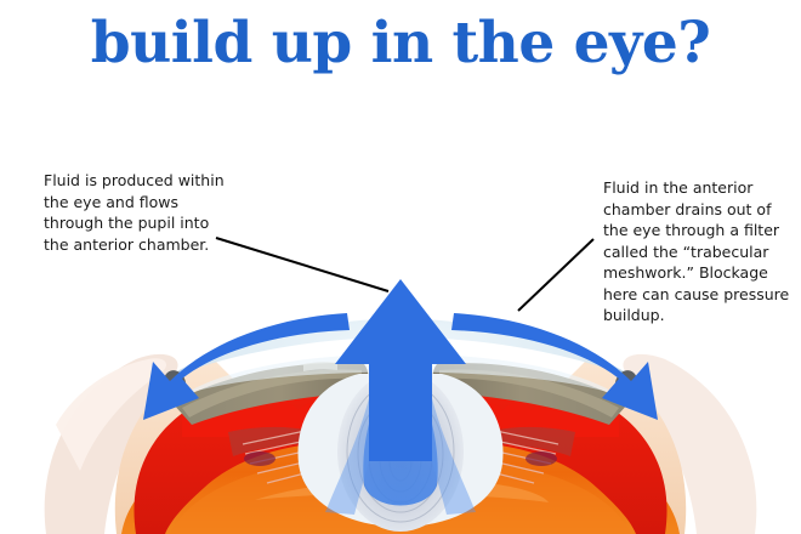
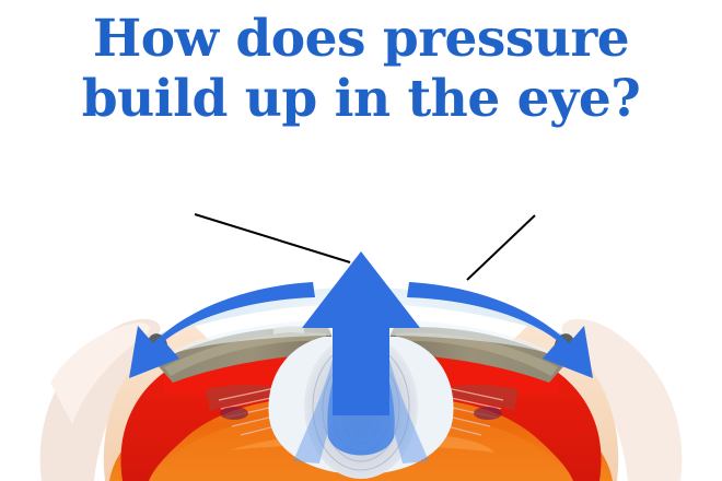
+ How does pressure
  build up in the eye?
- Fluid is produced within the eye and flows through the pupil into the anterior chamber.
- Fluid in the anterior chamber drains out of the eye through a filter called the “trabecular meshwork.” Blockage here can cause pressure buildup.
